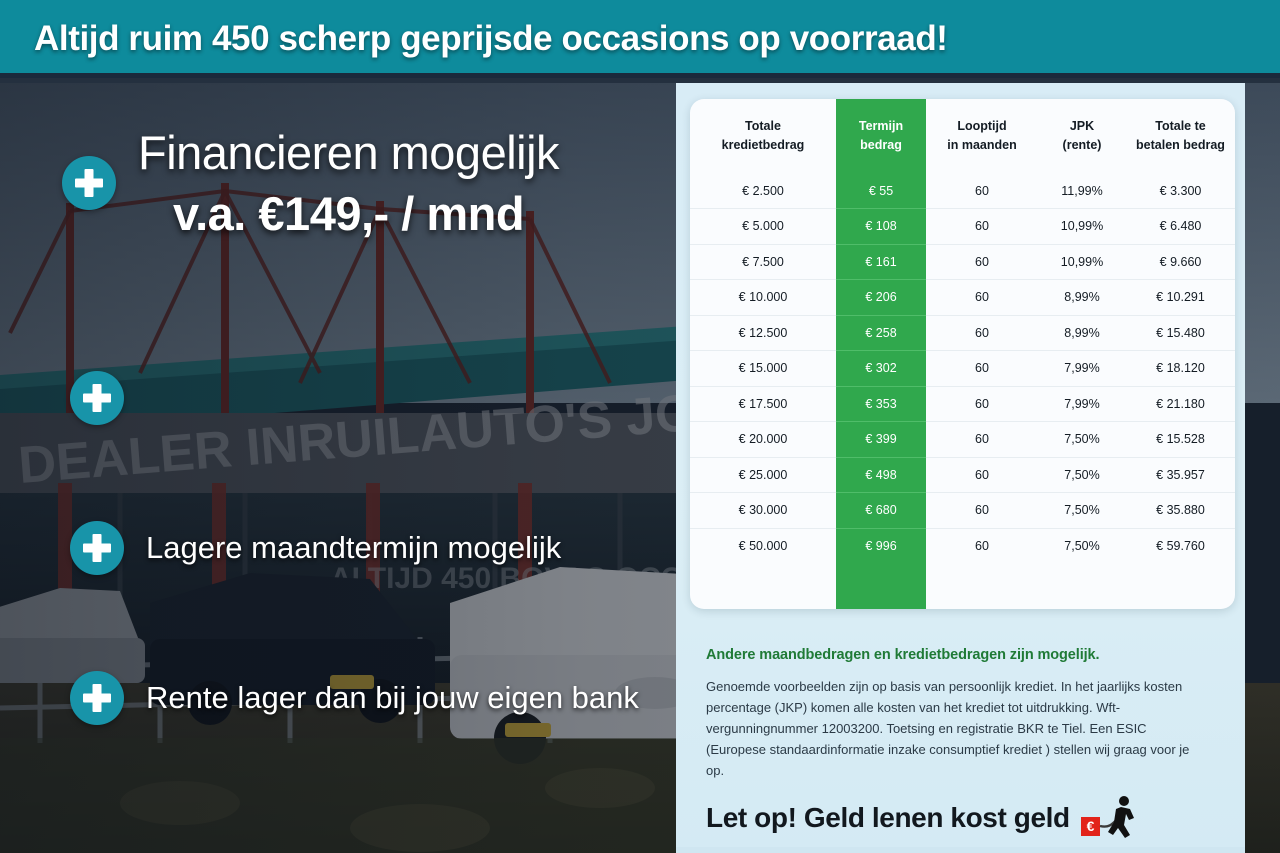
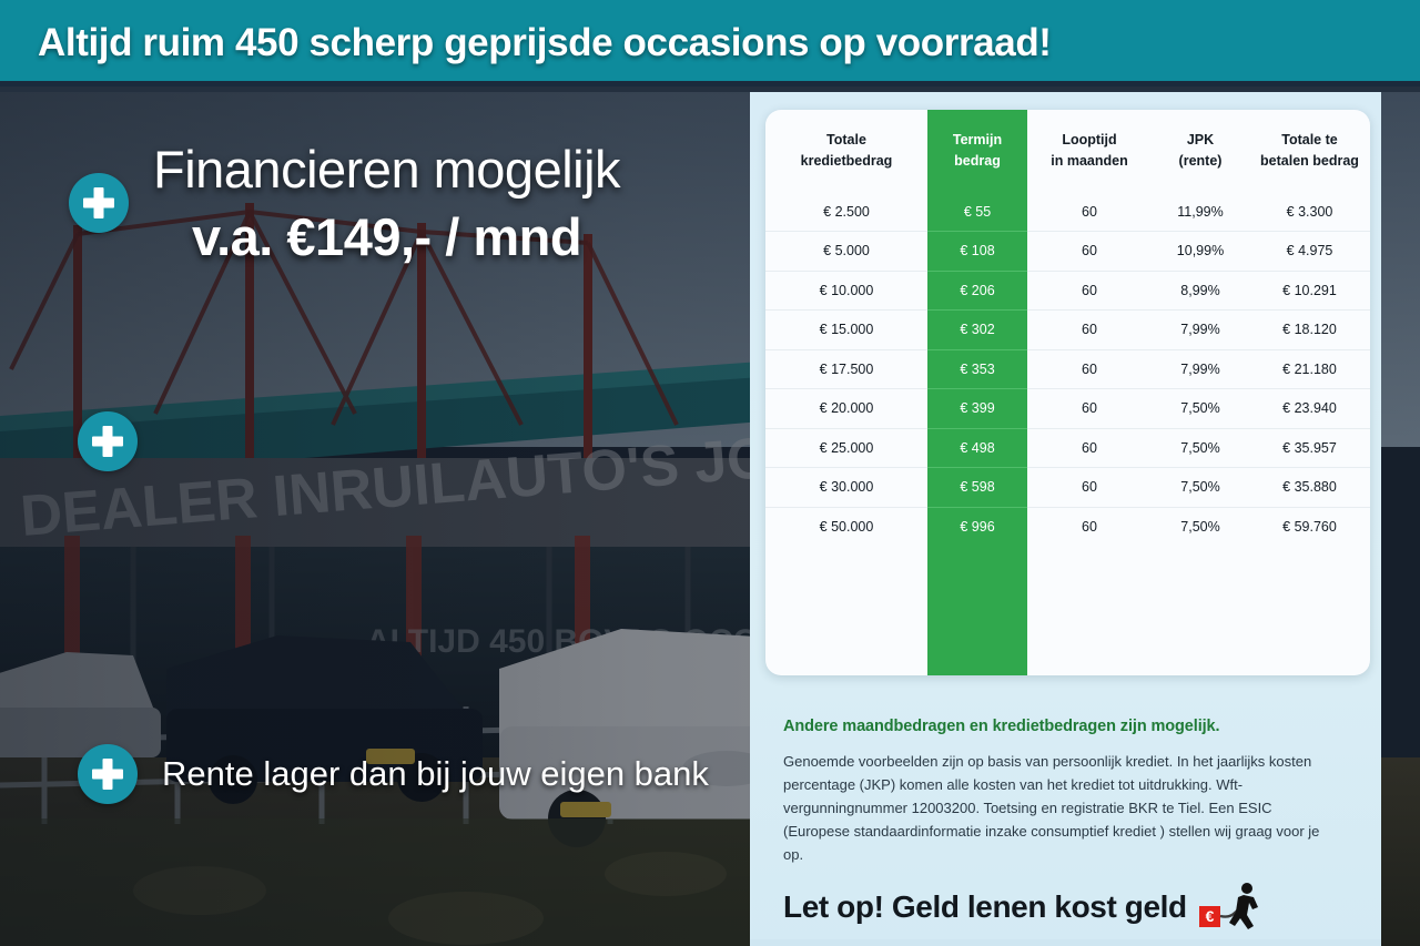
  Altijd ruim 450 scherp geprijsde occasions op voorraad!
  Financieren mogelijk
  v.a. €149,- / mnd
- Lagere maandtermijn mogelijk
  Rente lager dan bij jouw eigen bank
  Totale kredietbedrag	Termijn bedrag	Looptijd in maanden	JPK (rente)	Totale te betalen bedrag
  € 2.500	€ 55	60	11,99%	€ 3.300
- € 5.000	€ 108	60	10,99%	€ 6.480
+ € 5.000	€ 108	60	10,99%	€ 4.975
- € 7.500	€ 161	60	10,99%	€ 9.660
  € 10.000	€ 206	60	8,99%	€ 10.291
- € 12.500	€ 258	60	8,99%	€ 15.480
  € 15.000	€ 302	60	7,99%	€ 18.120
  € 17.500	€ 353	60	7,99%	€ 21.180
- € 20.000	€ 399	60	7,50%	€ 15.528
+ € 20.000	€ 399	60	7,50%	€ 23.940
  € 25.000	€ 498	60	7,50%	€ 35.957
- € 30.000	€ 680	60	7,50%	€ 35.880
+ € 30.000	€ 598	60	7,50%	€ 35.880
  € 50.000	€ 996	60	7,50%	€ 59.760
  Andere maandbedragen en kredietbedragen zijn mogelijk.
  Genoemde voorbeelden zijn op basis van persoonlijk krediet. In het jaarlijks kosten percentage (JKP) komen alle kosten van het krediet tot uitdrukking. Wft-vergunningnummer 12003200. Toetsing en registratie BKR te Tiel. Een ESIC (Europese standaardinformatie inzake consumptief krediet ) stellen wij graag voor je op.
  Let op! Geld lenen kost geld
  €
